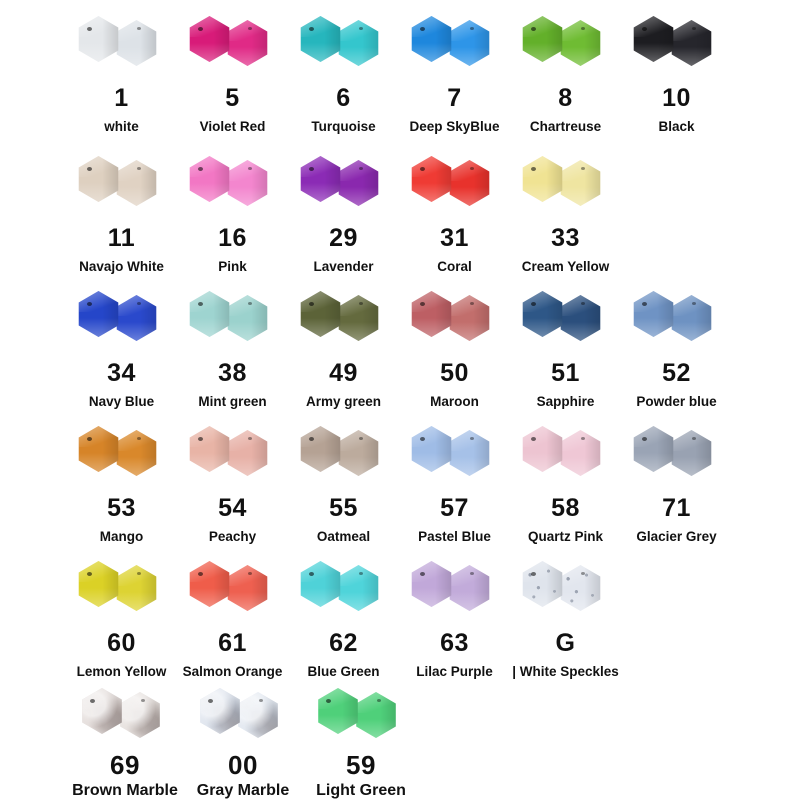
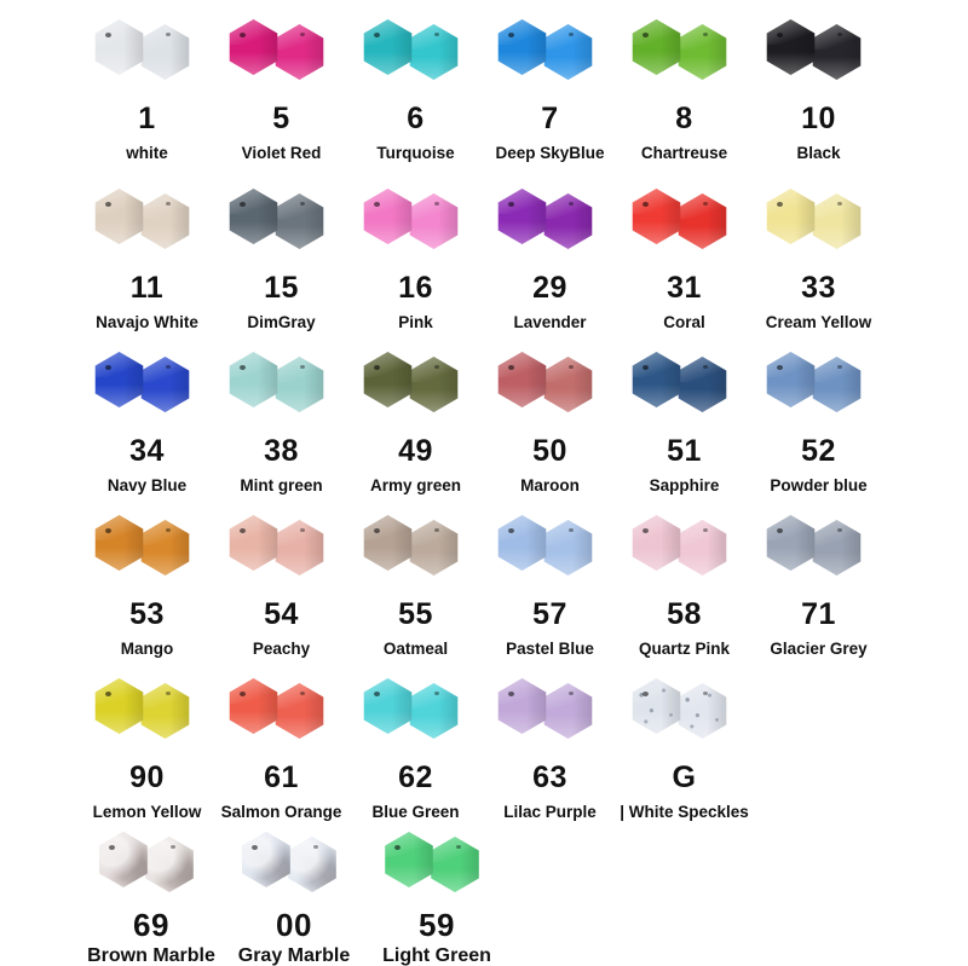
  1
  white
  5
  Violet Red
  6
  Turquoise
  7
  Deep SkyBlue
  8
  Chartreuse
  10
  Black
  11
  Navajo White
+ 15
+ DimGray
  16
  Pink
  29
  Lavender
  31
  Coral
  33
  Cream Yellow
  34
  Navy Blue
  38
  Mint green
  49
  Army green
  50
  Maroon
  51
  Sapphire
  52
  Powder blue
  53
  Mango
  54
  Peachy
  55
  Oatmeal
  57
  Pastel Blue
  58
  Quartz Pink
  71
  Glacier Grey
- 60
+ 90
  Lemon Yellow
  61
  Salmon Orange
  62
  Blue Green
  63
  Lilac Purple
  G
  | White Speckles
  69
  Brown Marble
  00
  Gray Marble
  59
  Light Green
